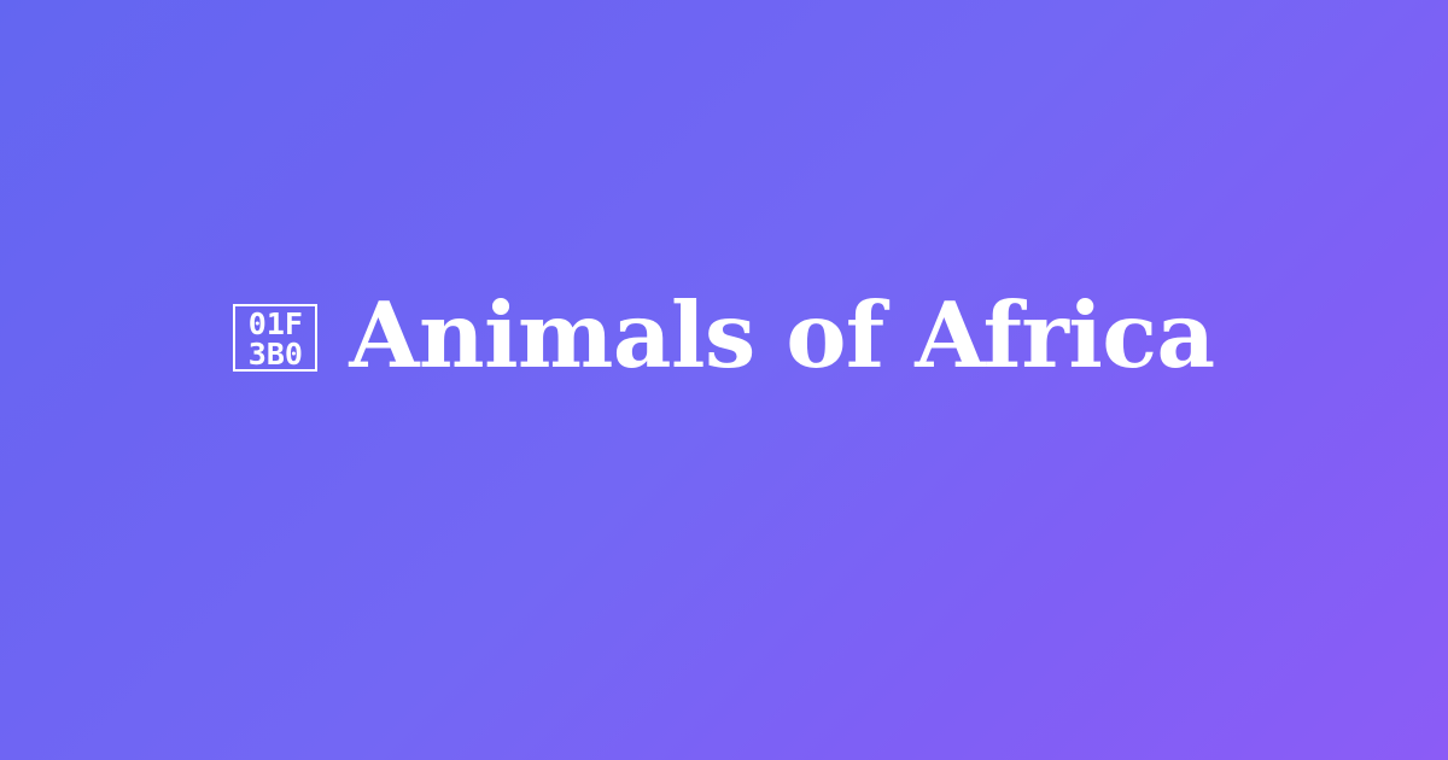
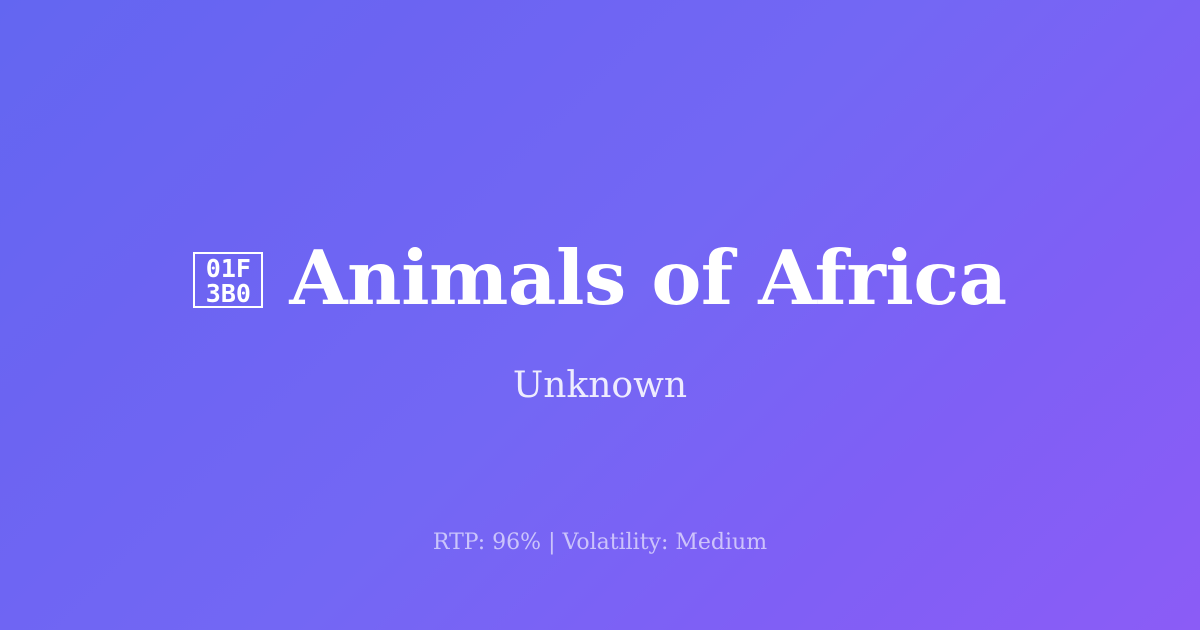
  01F
  3B0
  Animals of Africa
+ Unknown
+ RTP: 96% | Volatility: Medium
